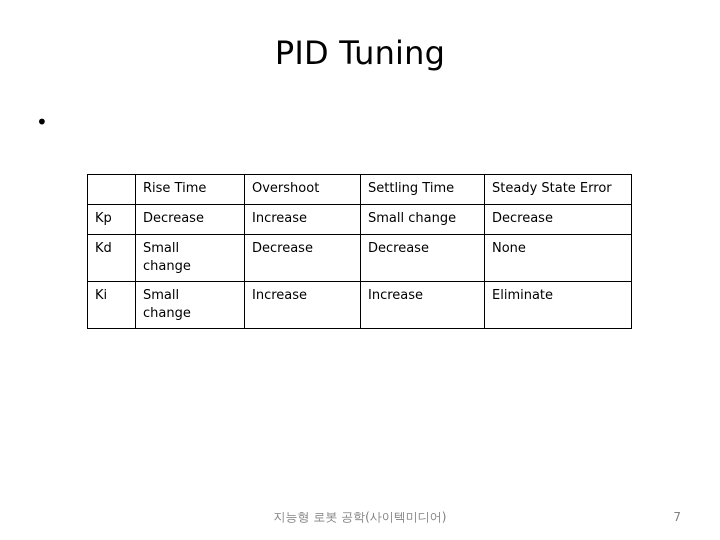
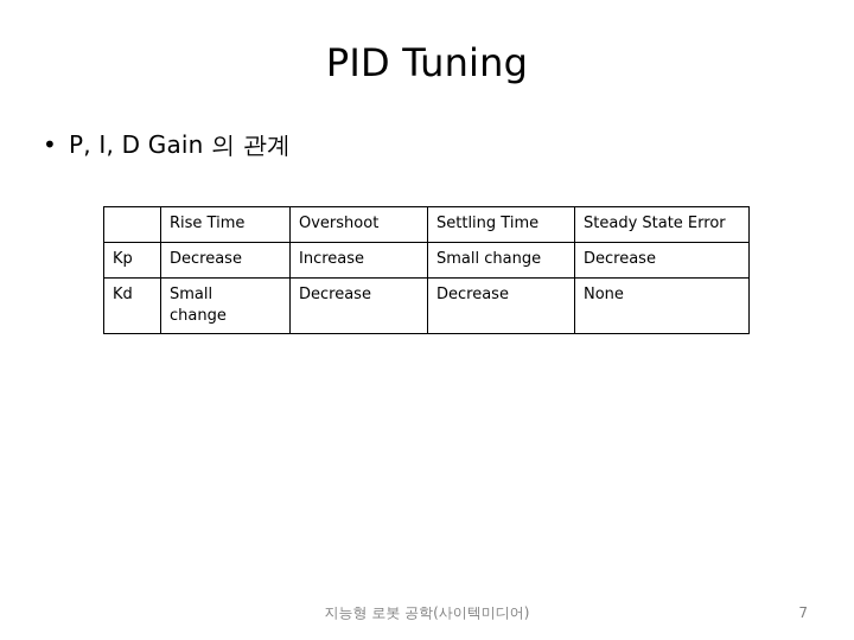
  PID Tuning
  •
+ P, I, D Gain 의 관계
  	Rise Time	Overshoot	Settling Time	Steady State Error
  Kp	Decrease	Increase	Small change	Decrease
  Kd	Small change	Decrease	Decrease	None
- Ki	Small change	Increase	Increase	Eliminate
  지능형 로봇 공학(사이텍미디어)
  7
